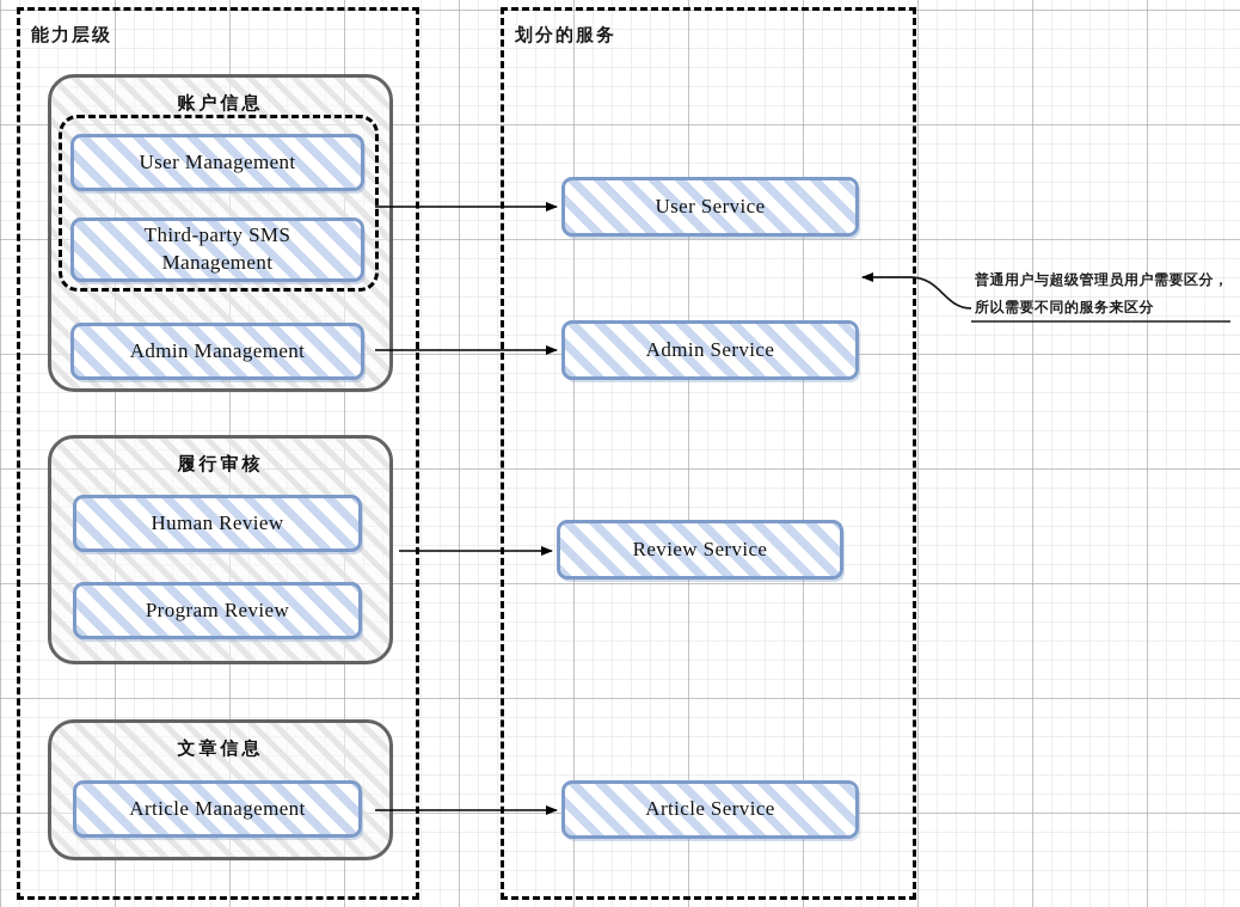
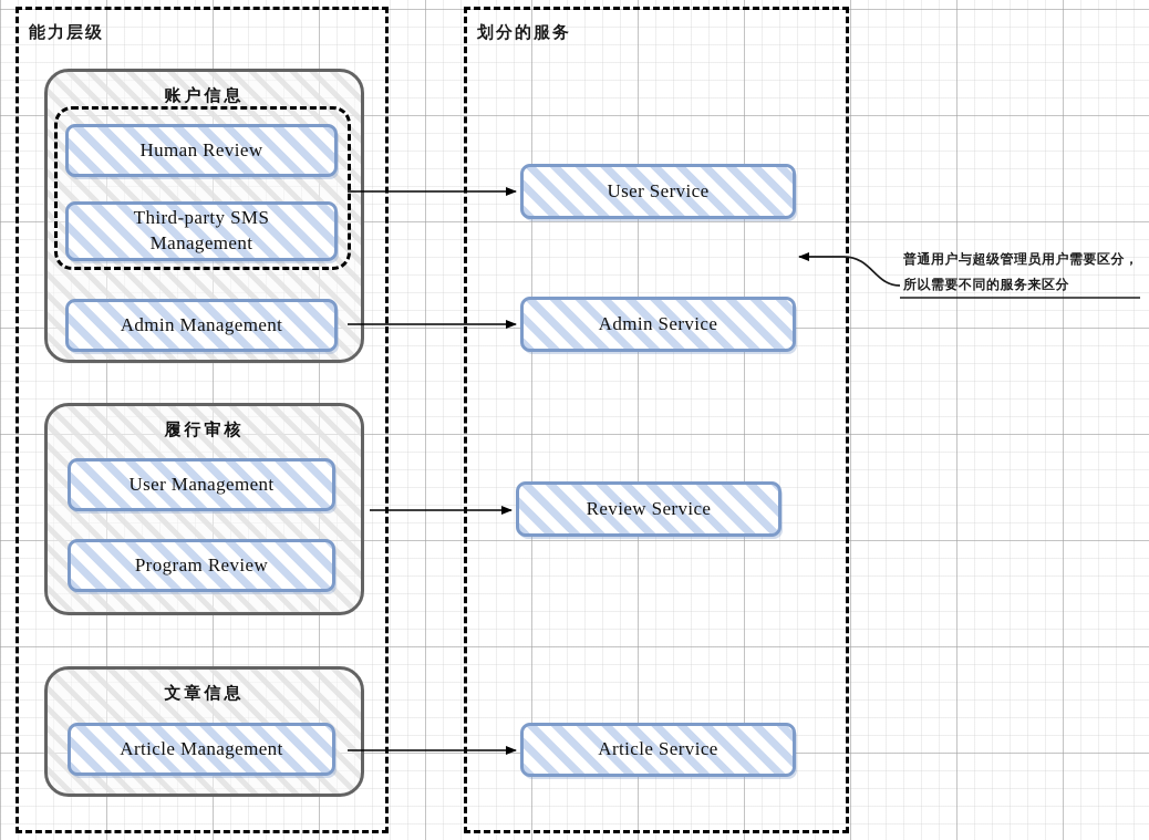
  能力层级
  划分的服务
  账户信息
- User Management
+ Human Review
  Third-party SMS
  Management
  Admin Management
  履行审核
- Human Review
+ User Management
  Program Review
  文章信息
  Article Management
  User Service
  Admin Service
  Review Service
  Article Service
  普通用户与超级管理员用户需要区分，所以需要不同的服务来区分
